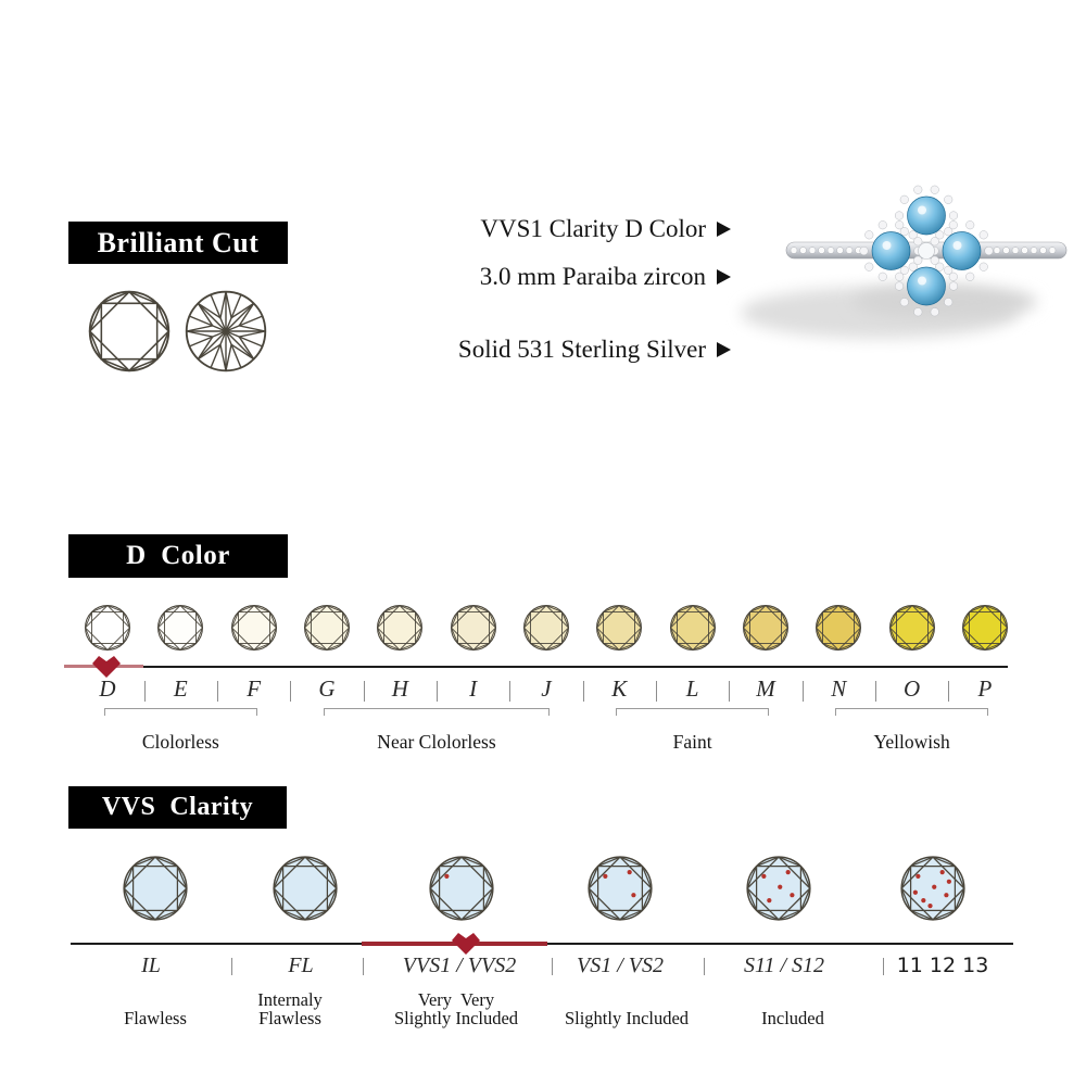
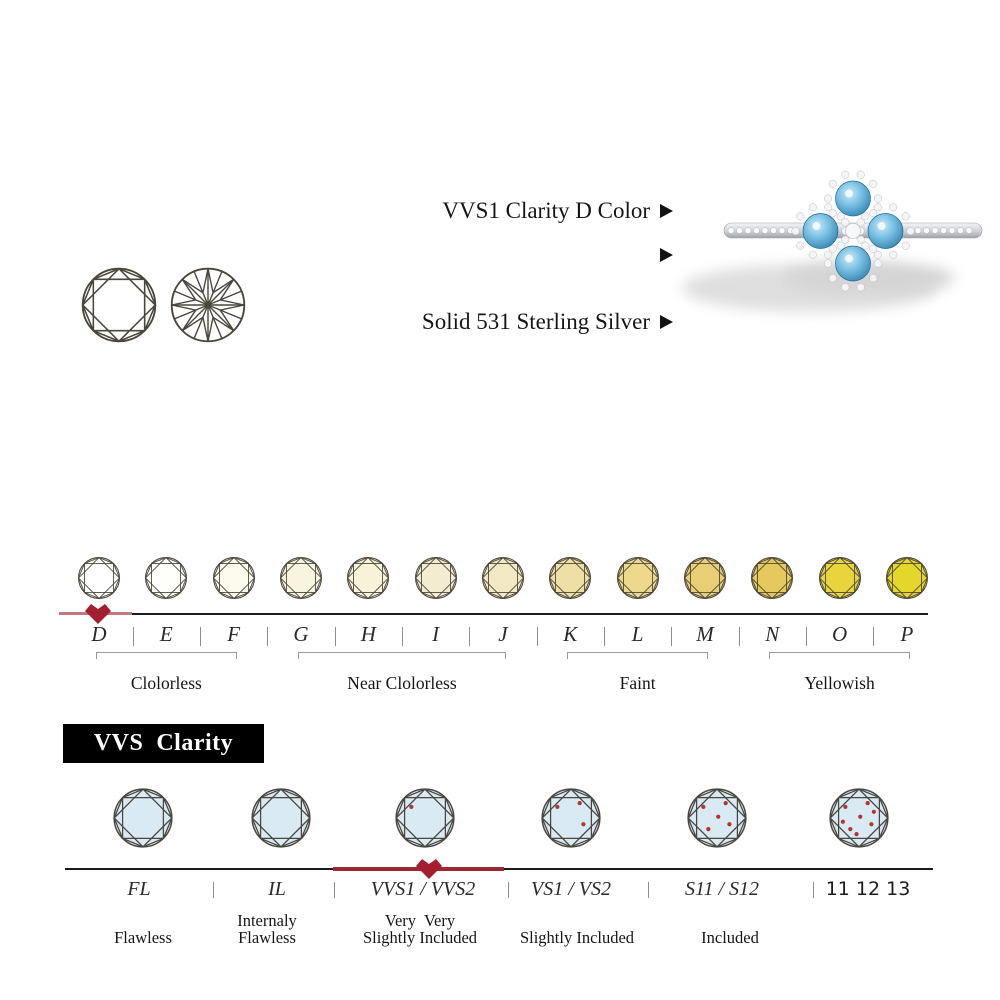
- Brilliant Cut
  VVS1 Clarity D Color
- 3.0 mm Paraiba zircon
  Solid 531 Sterling Silver
- D Color
  D
  E
  F
  G
  H
  I
  J
  K
  L
  M
  N
  O
  P
  Clolorless
  Near Clolorless
  Faint
  Yellowish
  VVS Clarity
- IL
+ FL
  Flawless
- FL
+ IL
  Internaly
  Flawless
  VVS1 / VVS2
  Very Very
  Slightly Included
  VS1 / VS2
  Slightly Included
  S11 / S12
  Included
  11 12 13
